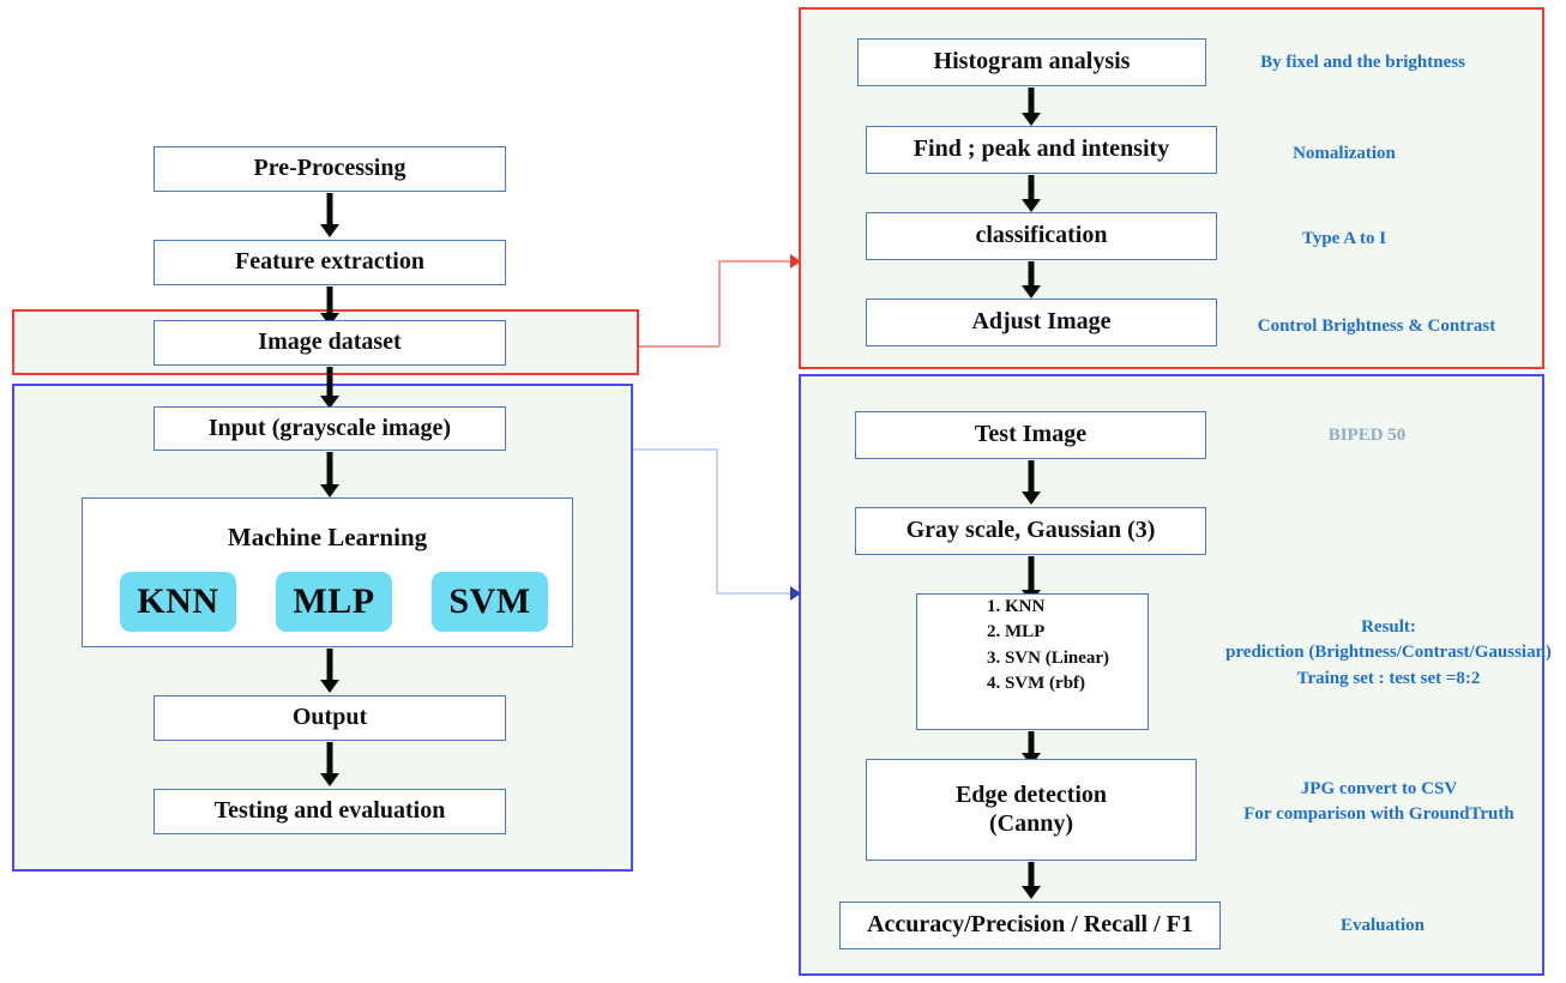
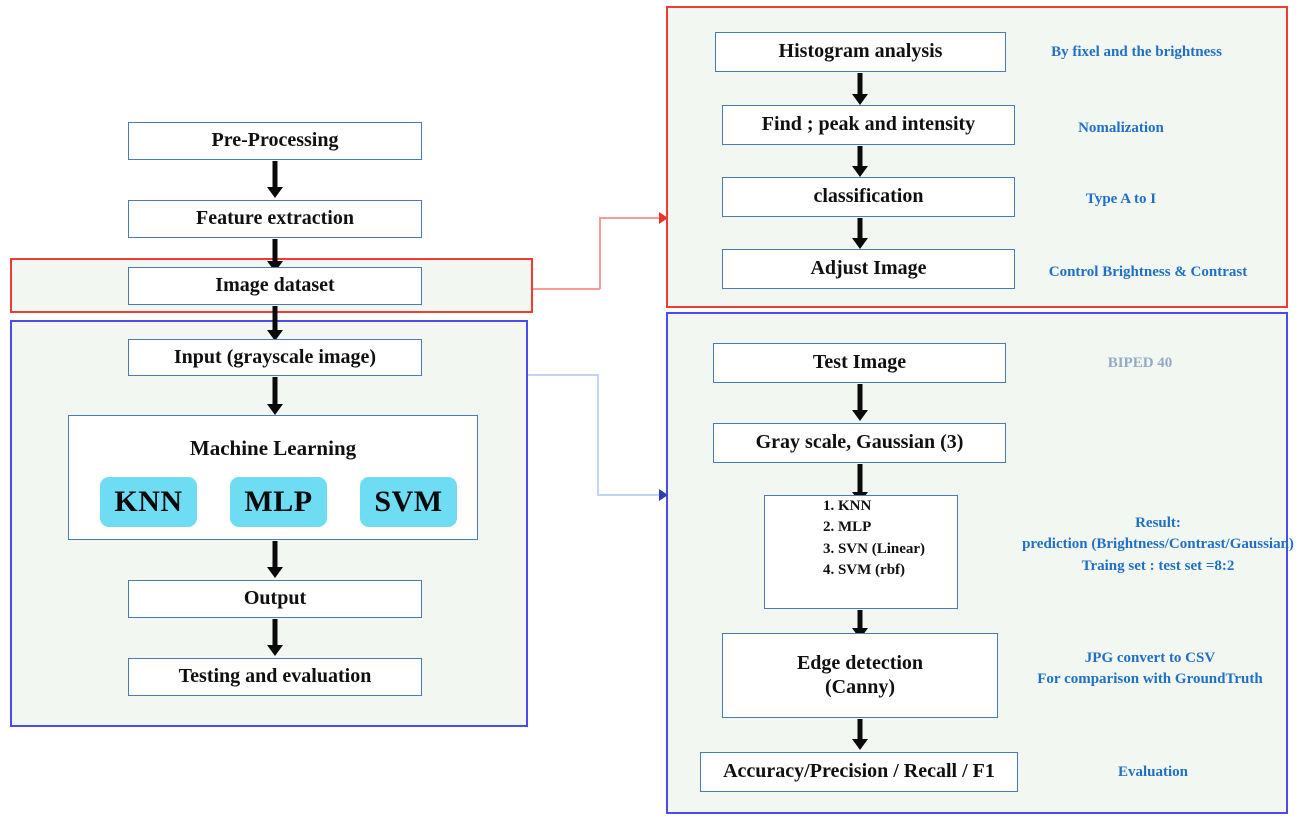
  Pre-Processing
  Feature extraction
  Image dataset
  Input (grayscale image)
  Machine Learning
  KNN
  MLP
  SVM
  Output
  Testing and evaluation
  Histogram analysis
  By fixel and the brightness
  Find ; peak and intensity
  Nomalization
  classification
  Type A to I
  Adjust Image
  Control Brightness & Contrast
  Test Image
- BIPED 50
+ BIPED 40
  Gray scale, Gaussian (3)
  1. KNN
  2. MLP
  3. SVN (Linear)
  4. SVM (rbf)
  Result:
  prediction (Brightness/Contrast/Gaussian)
  Traing set : test set =8:2
  Edge detection
  (Canny)
  JPG convert to CSV
  For comparison with GroundTruth
  Accuracy/Precision / Recall / F1
  Evaluation
